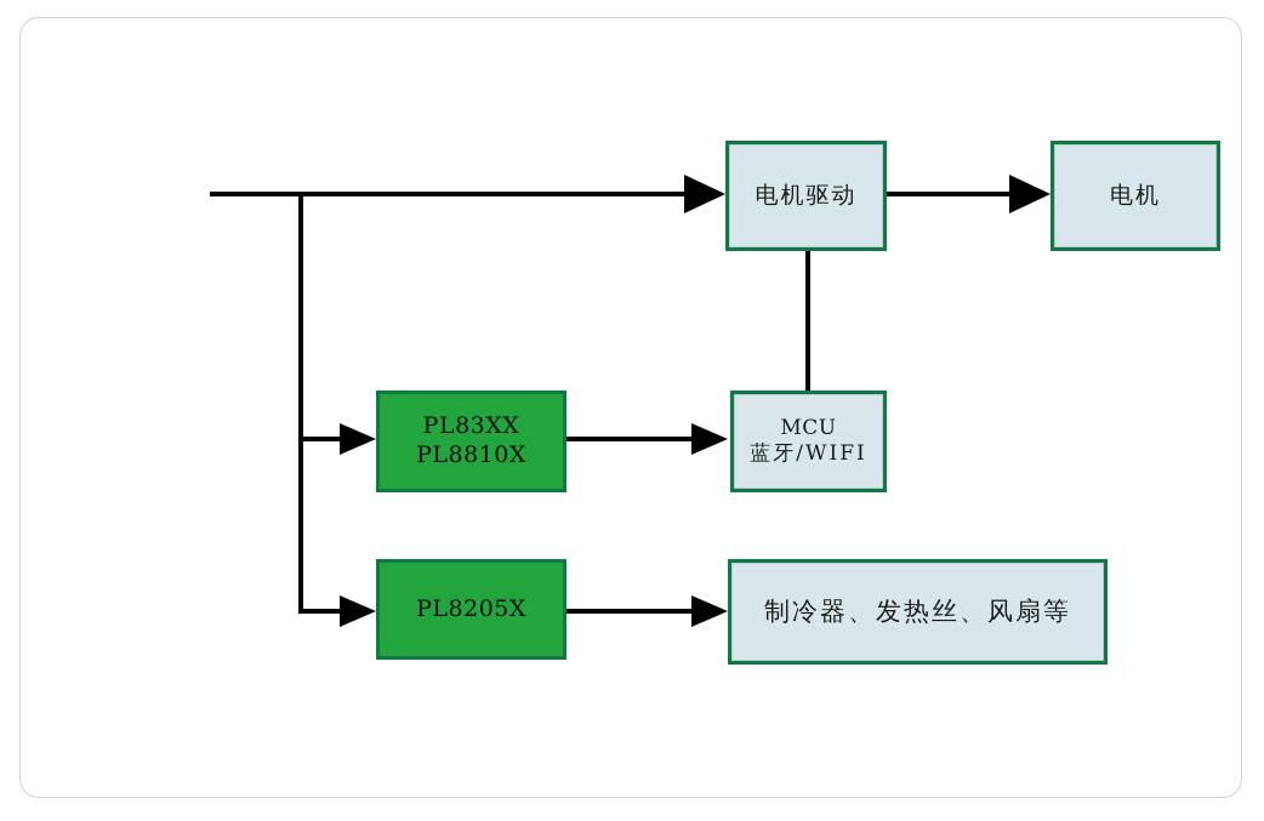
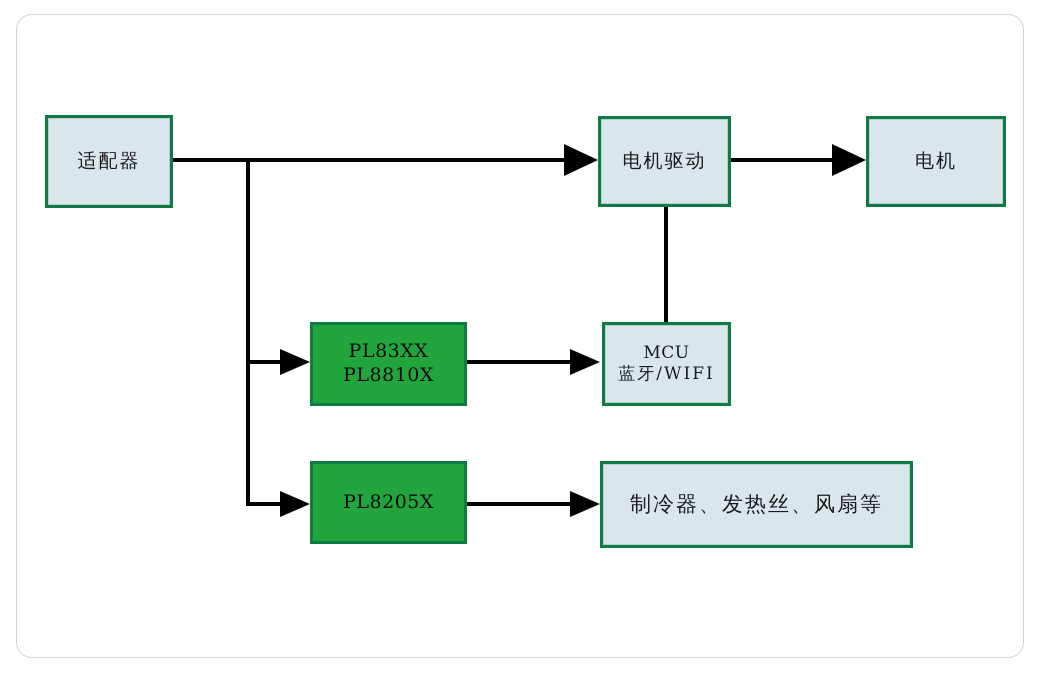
+ 适配器
  电机驱动
  电机
  PL83XX
  PL8810X
  MCU
  蓝牙/WIFI
  PL8205X
  制冷器、发热丝、风扇等
